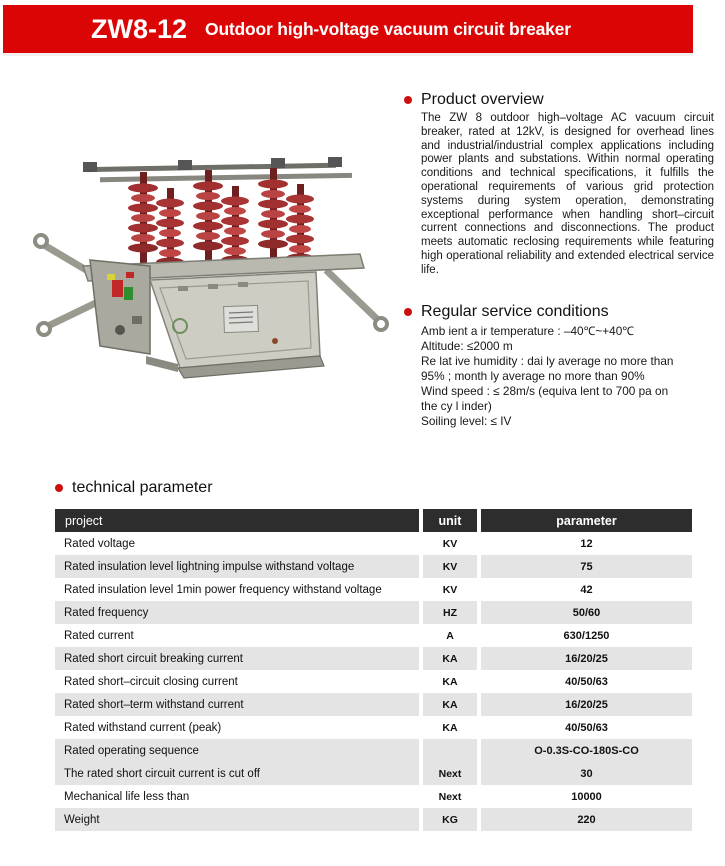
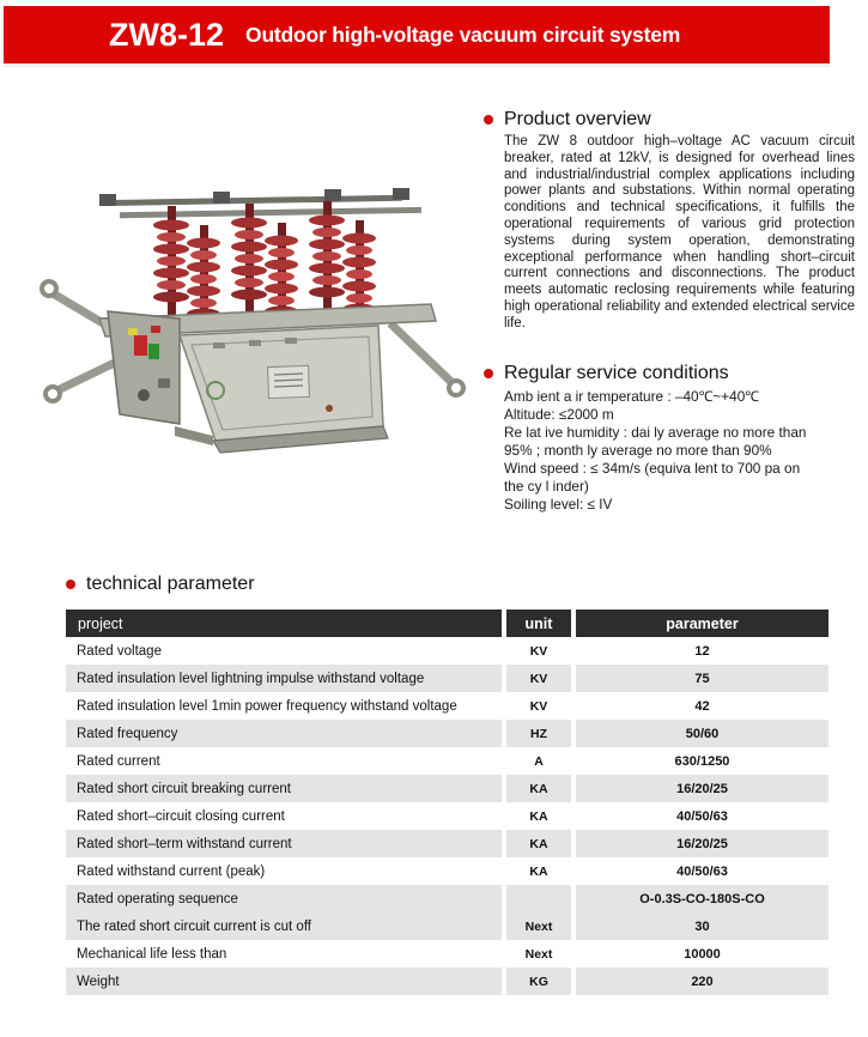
  ZW8-12
- Outdoor high-voltage vacuum circuit breaker
+ Outdoor high-voltage vacuum circuit system
  Product overview
  The ZW 8 outdoor high–voltage AC vacuum circuit breaker, rated at 12kV, is designed for overhead lines and industrial/industrial complex applications including power plants and substations. Within normal operating conditions and technical specifications, it fulfills the operational requirements of various grid protection systems during system operation, demonstrating exceptional performance when handling short–circuit current connections and disconnections. The product meets automatic reclosing requirements while featuring high operational reliability and extended electrical service life.
  Regular service conditions
  Amb ient a ir temperature : –40℃~+40℃
  Altitude: ≤2000 m
  Re lat ive humidity : dai ly average no more than
  95% ; month ly average no more than 90%
- Wind speed : ≤ 28m/s (equiva lent to 700 pa on
+ Wind speed : ≤ 34m/s (equiva lent to 700 pa on
  the cy l inder)
  Soiling level: ≤ IV
  technical parameter
  project
  unit
  parameter
  Rated voltage
  KV
  12
  Rated insulation level lightning impulse withstand voltage
  KV
  75
  Rated insulation level 1min power frequency withstand voltage
  KV
  42
  Rated frequency
  HZ
  50/60
  Rated current
  A
  630/1250
  Rated short circuit breaking current
  KA
  16/20/25
  Rated short–circuit closing current
  KA
  40/50/63
  Rated short–term withstand current
  KA
  16/20/25
  Rated withstand current (peak)
  KA
  40/50/63
  Rated operating sequence
  O-0.3S-CO-180S-CO
  The rated short circuit current is cut off
  Next
  30
  Mechanical life less than
  Next
  10000
  Weight
  KG
  220
